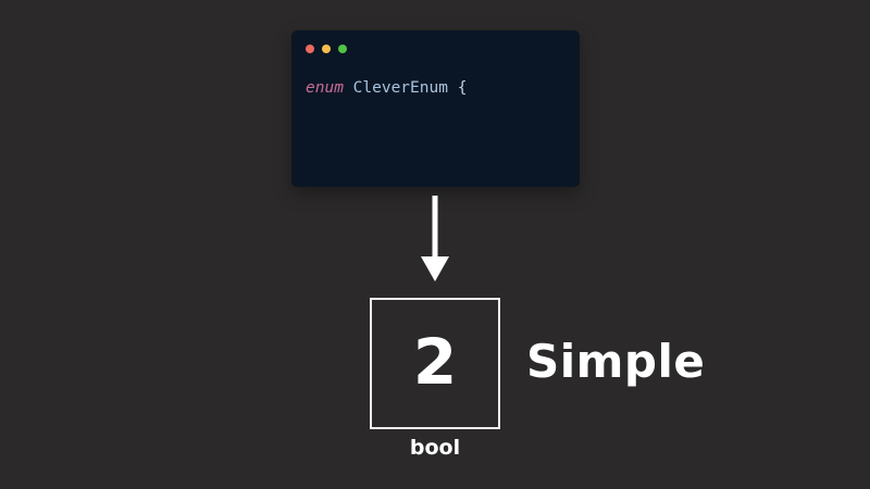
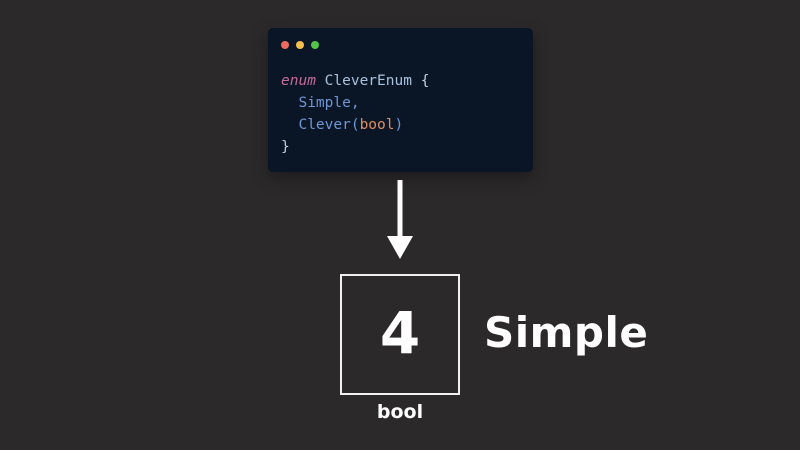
  enum CleverEnum {
+ Simple,
+ Clever(bool)
+ }
- 2
+ 4
  Simple
  bool
